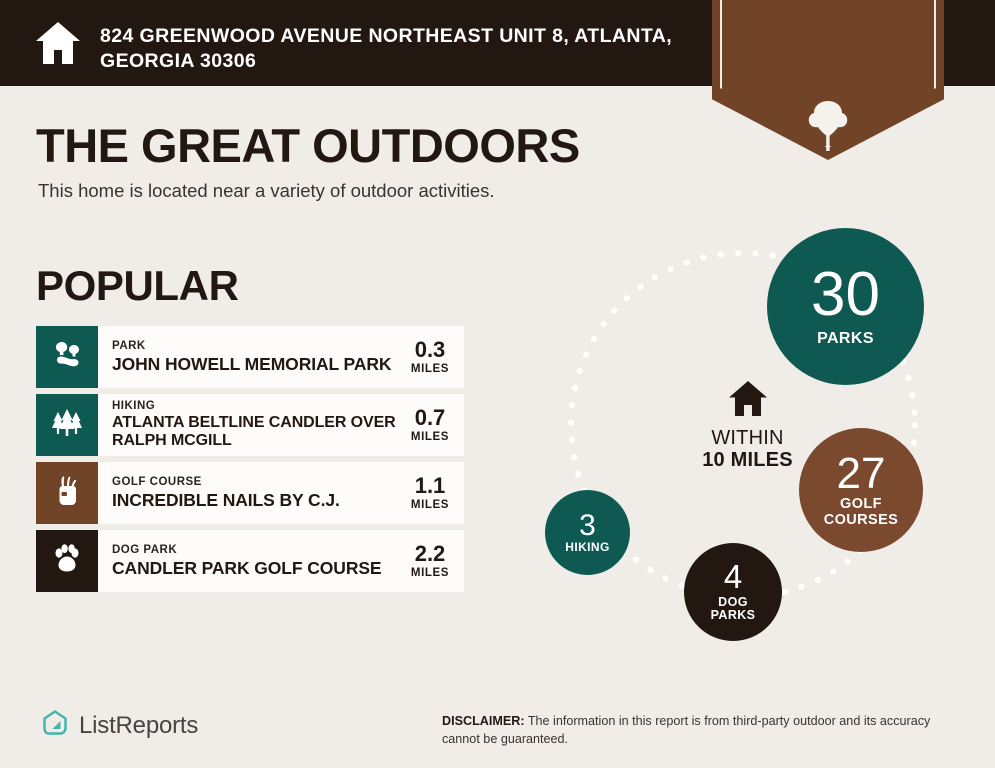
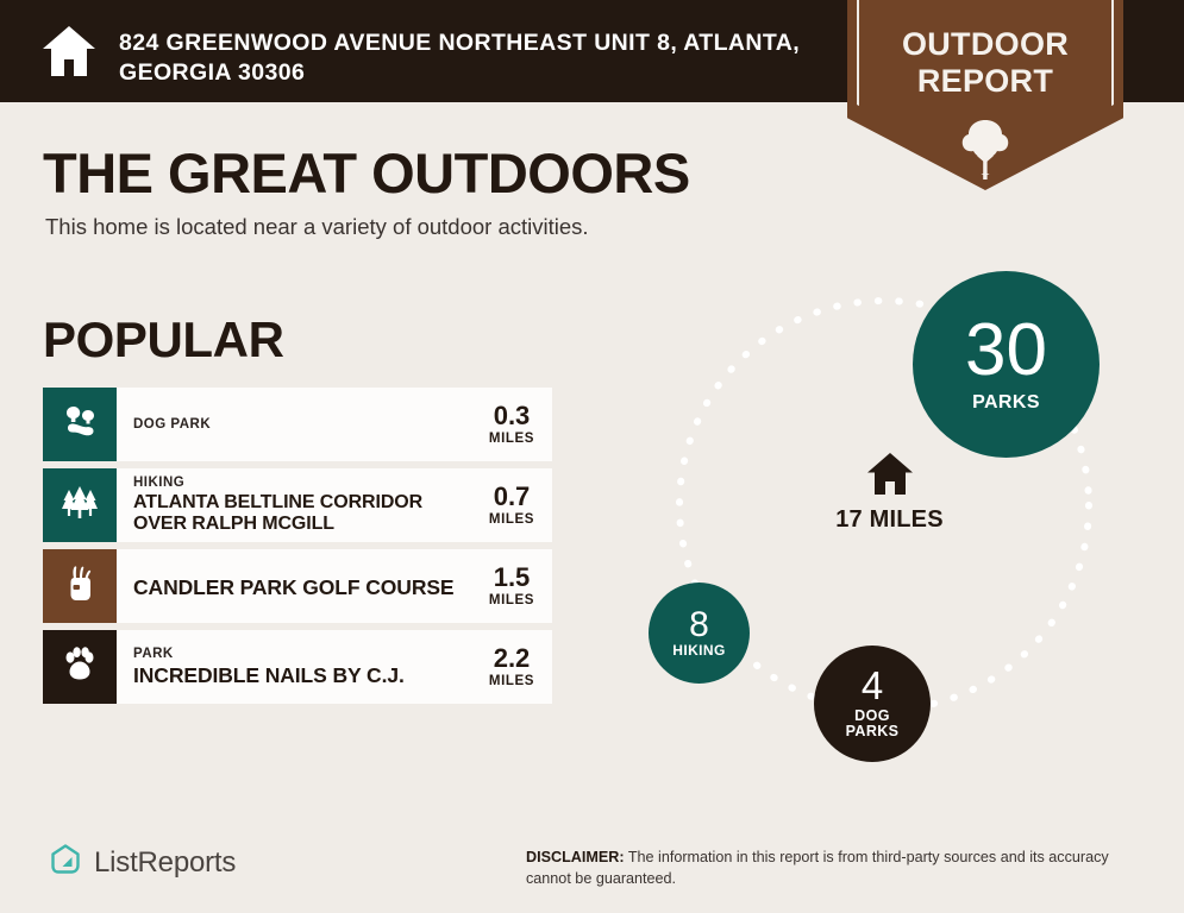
  824 GREENWOOD AVENUE NORTHEAST UNIT 8, ATLANTA, GEORGIA 30306
+ OUTDOOR
+ REPORT
  THE GREAT OUTDOORS
  This home is located near a variety of outdoor activities.
  POPULAR
- PARK
+ DOG PARK
- JOHN HOWELL MEMORIAL PARK
  0.3
  MILES
  HIKING
- ATLANTA BELTLINE CANDLER OVER RALPH MCGILL
+ ATLANTA BELTLINE CORRIDOR OVER RALPH MCGILL
  0.7
  MILES
- GOLF COURSE
- INCREDIBLE NAILS BY C.J.
+ CANDLER PARK GOLF COURSE
- 1.1
+ 1.5
  MILES
- DOG PARK
+ PARK
- CANDLER PARK GOLF COURSE
+ INCREDIBLE NAILS BY C.J.
  2.2
  MILES
  30
  PARKS
- 27
- GOLF
- COURSES
  4
  DOG
  PARKS
- 3
+ 8
  HIKING
- WITHIN
- 10 MILES
+ 17 MILES
  ListReports
- DISCLAIMER: The information in this report is from third-party outdoor and its accuracy cannot be guaranteed.
+ DISCLAIMER: The information in this report is from third-party sources and its accuracy cannot be guaranteed.
